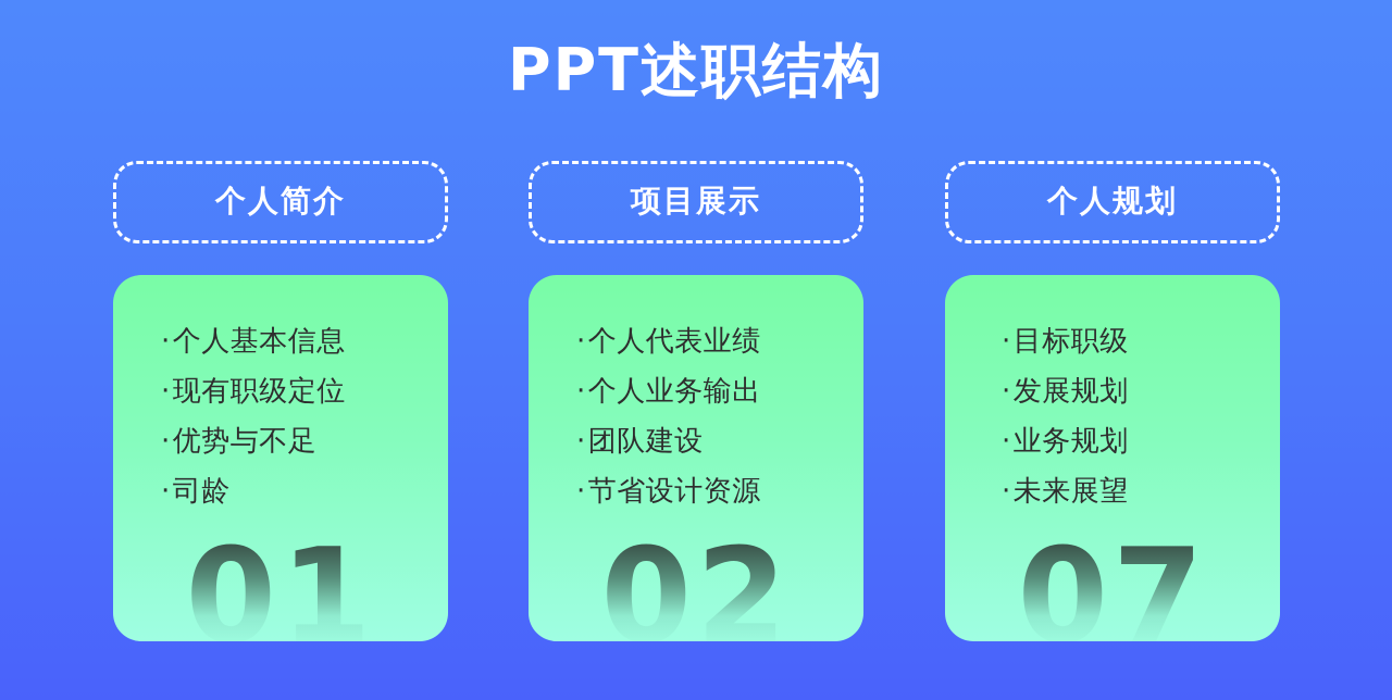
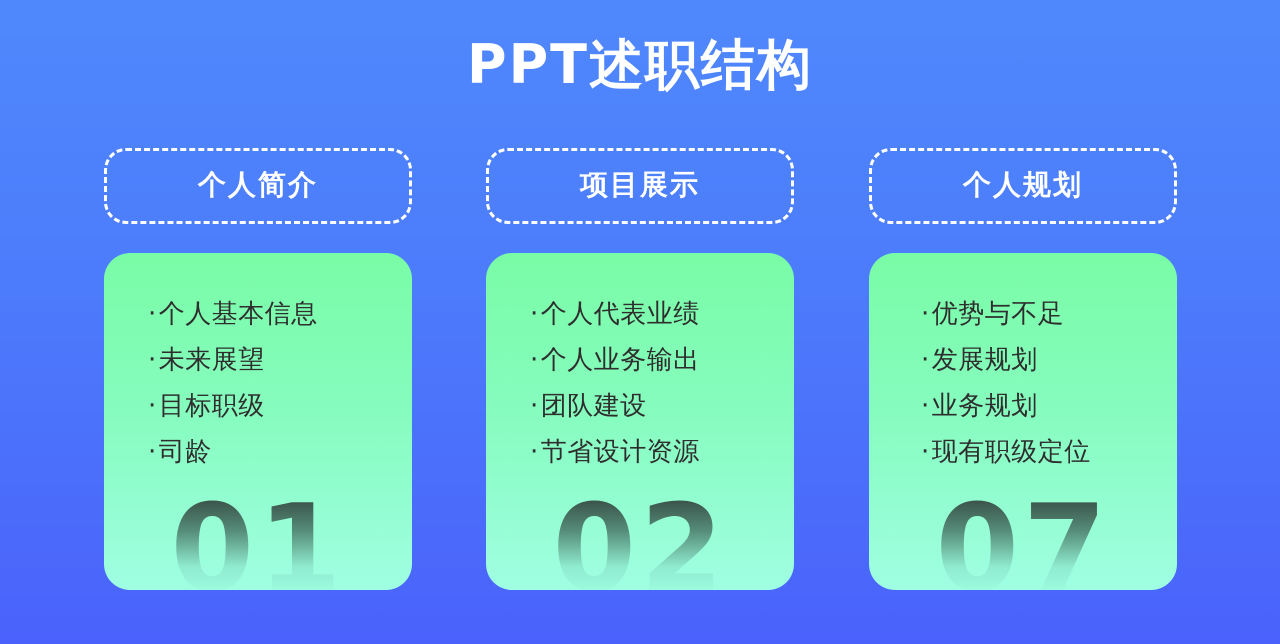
  PPT述职结构
  个人简介
  ·个人基本信息
- ·现有职级定位
+ ·未来展望
- ·优势与不足
+ ·目标职级
  ·司龄
  01
  项目展示
  ·个人代表业绩
  ·个人业务输出
  ·团队建设
  ·节省设计资源
  02
  个人规划
- ·目标职级
+ ·优势与不足
  ·发展规划
  ·业务规划
- ·未来展望
+ ·现有职级定位
  07
